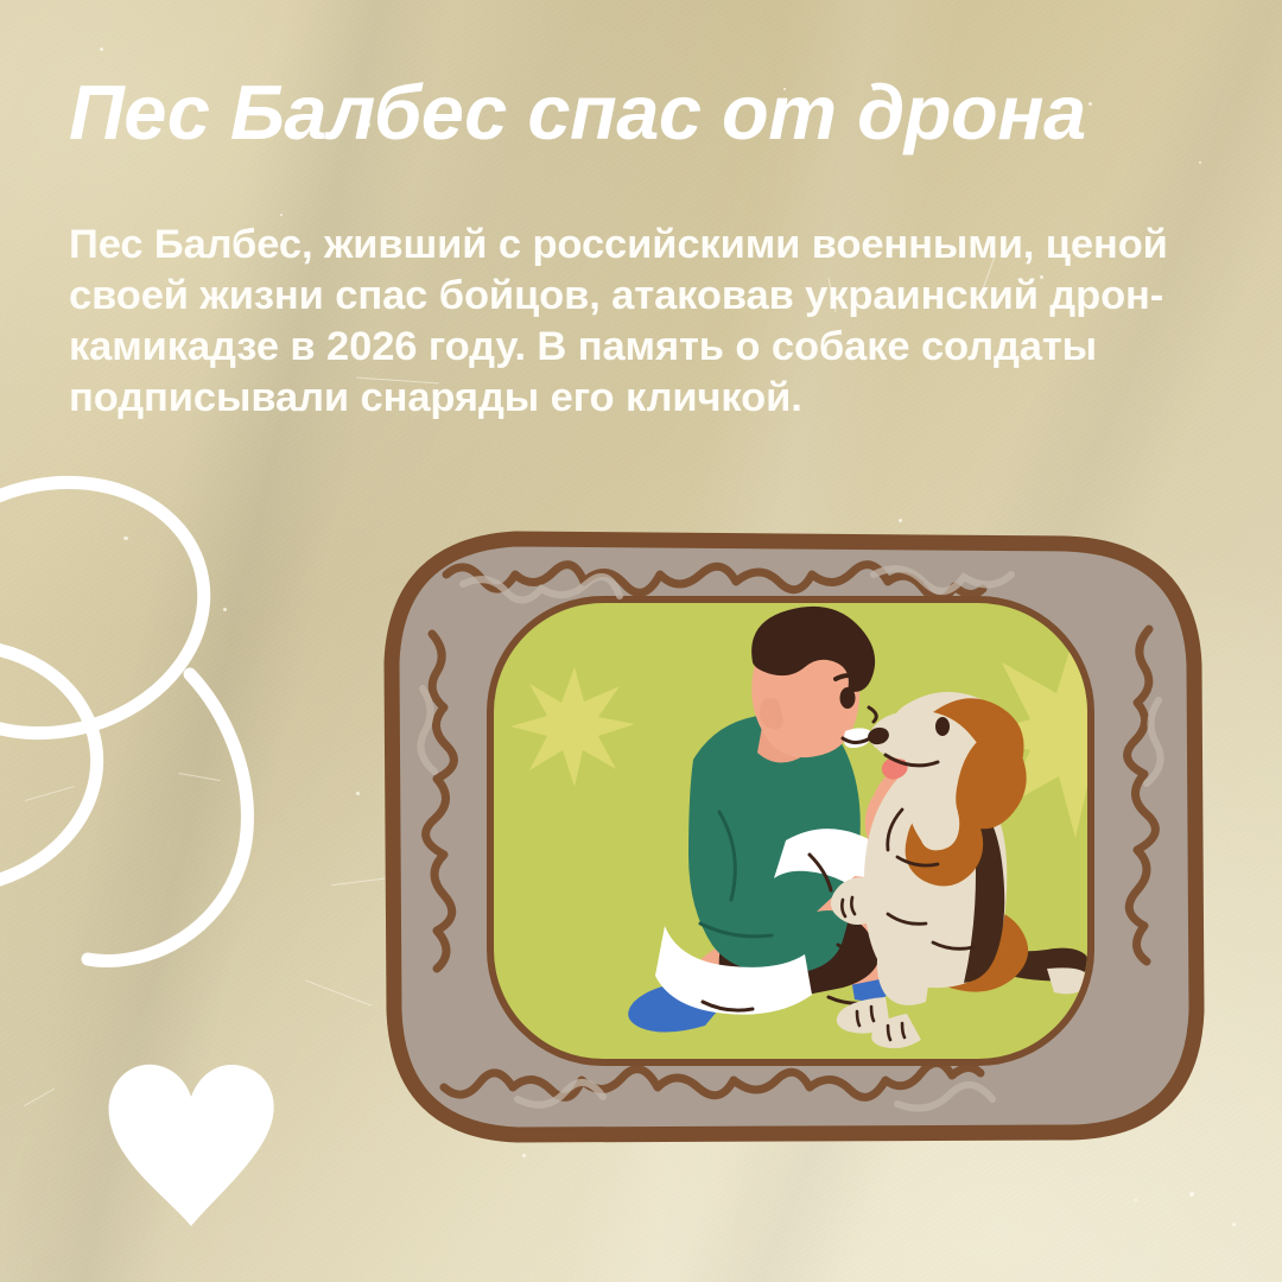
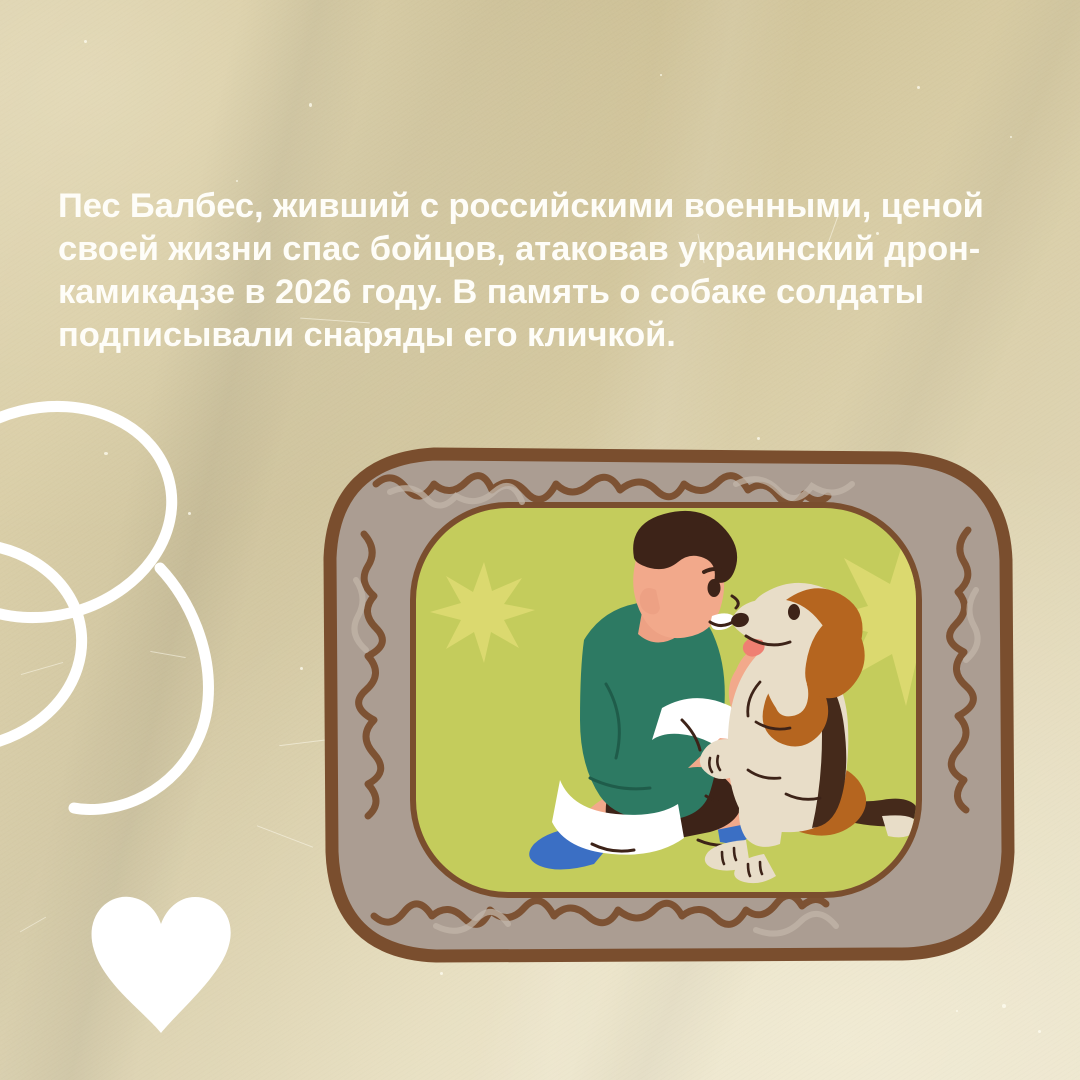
- Пес Балбес спас от дрона
  Пес Балбес, живший с российскими военными, ценой своей жизни спас бойцов, атаковав украинский дрон-камикадзе в 2026 году. В память о собаке солдаты подписывали снаряды его кличкой.
